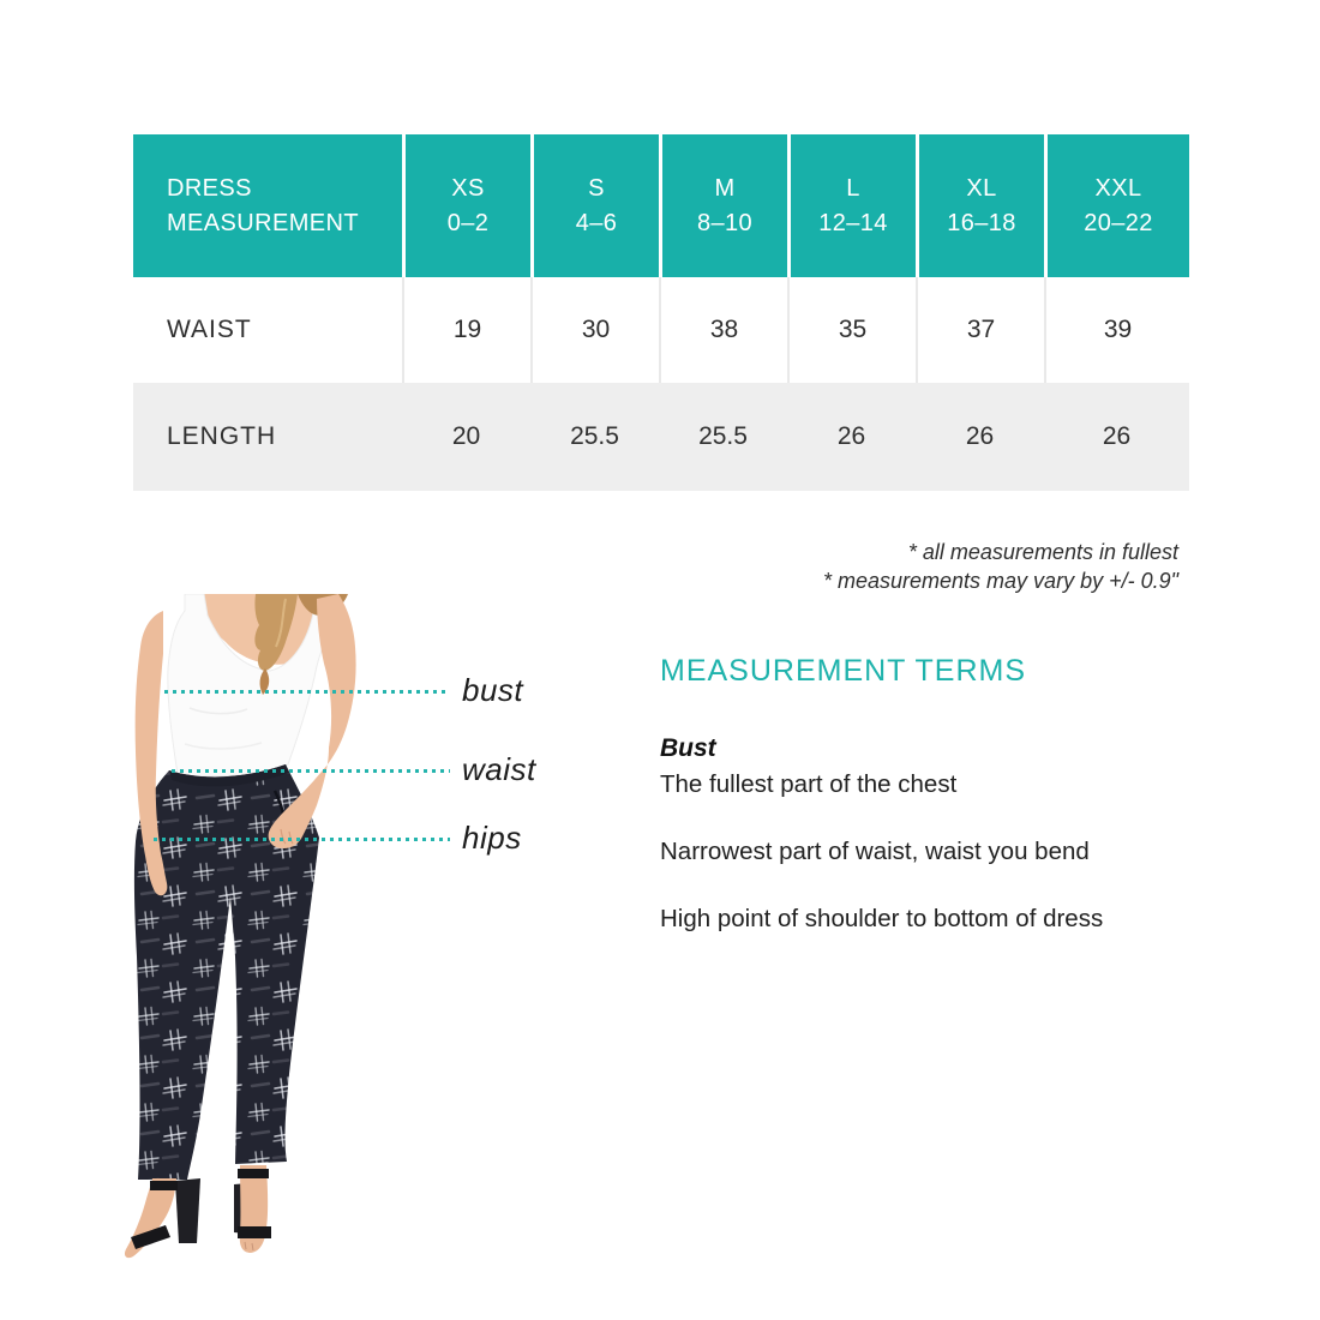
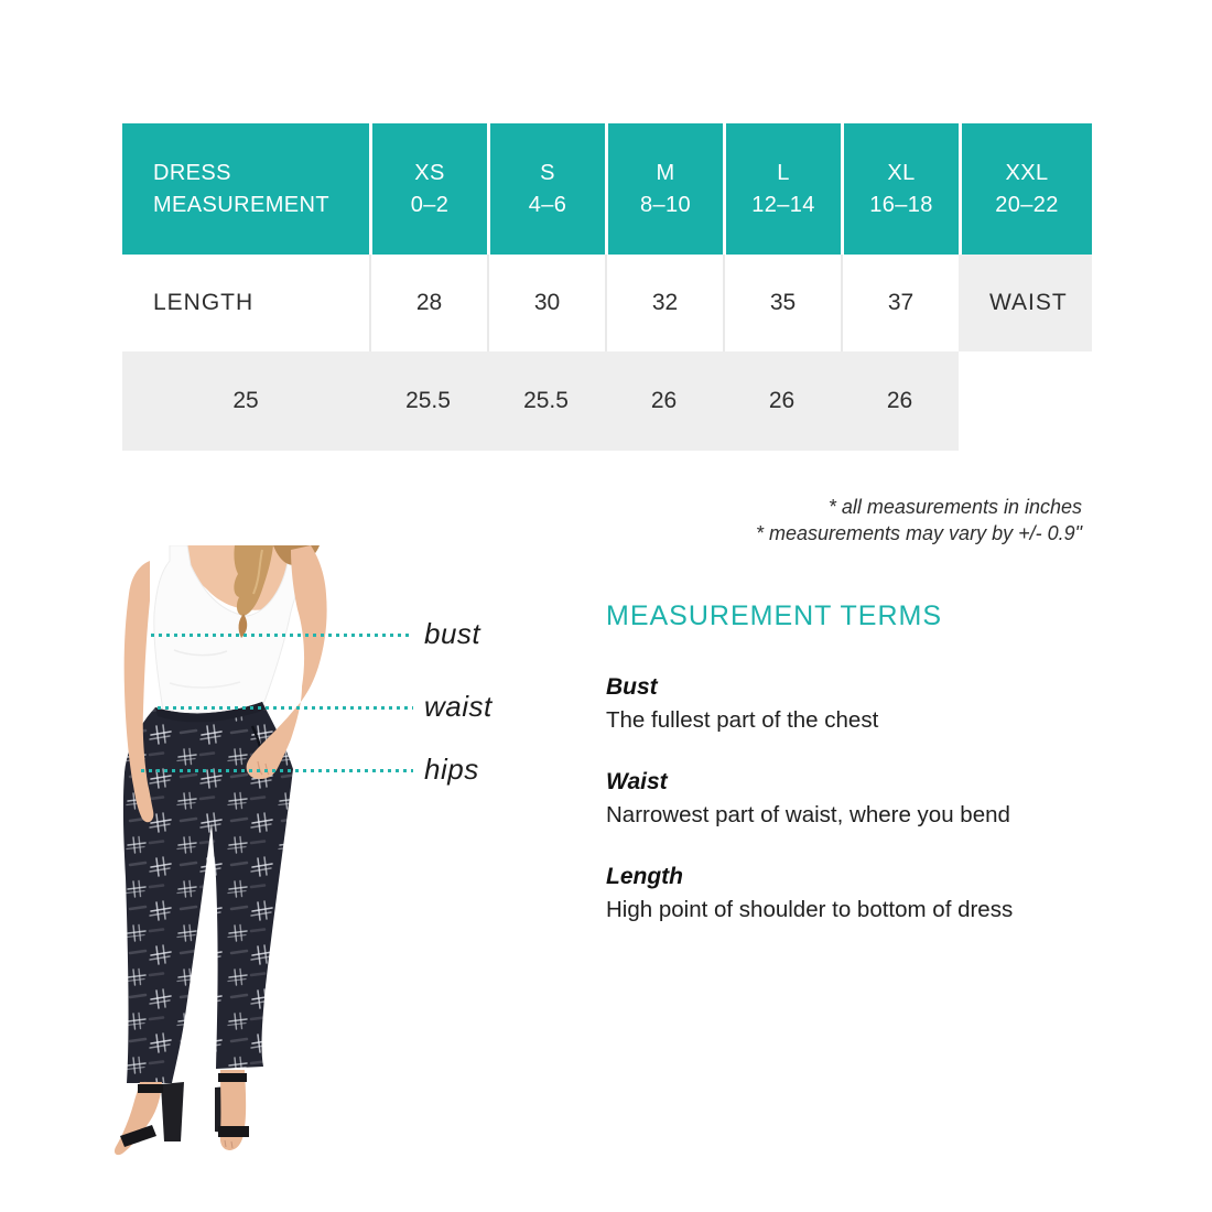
  DRESS
  MEASUREMENT
  XS
  0–2
  S
  4–6
  M
  8–10
  L
  12–14
  XL
  16–18
  XXL
  20–22
- WAIST
+ LENGTH
- 19
+ 28
  30
- 38
+ 32
  35
  37
- 39
- LENGTH
+ WAIST
- 20
+ 25
  25.5
  25.5
  26
  26
  26
- * all measurements in fullest
+ * all measurements in inches
  * measurements may vary by +/- 0.9"
  bust
  waist
  hips
  MEASUREMENT TERMS
  Bust
  The fullest part of the chest
+ Waist
- Narrowest part of waist, waist you bend
+ Narrowest part of waist, where you bend
+ Length
  High point of shoulder to bottom of dress
